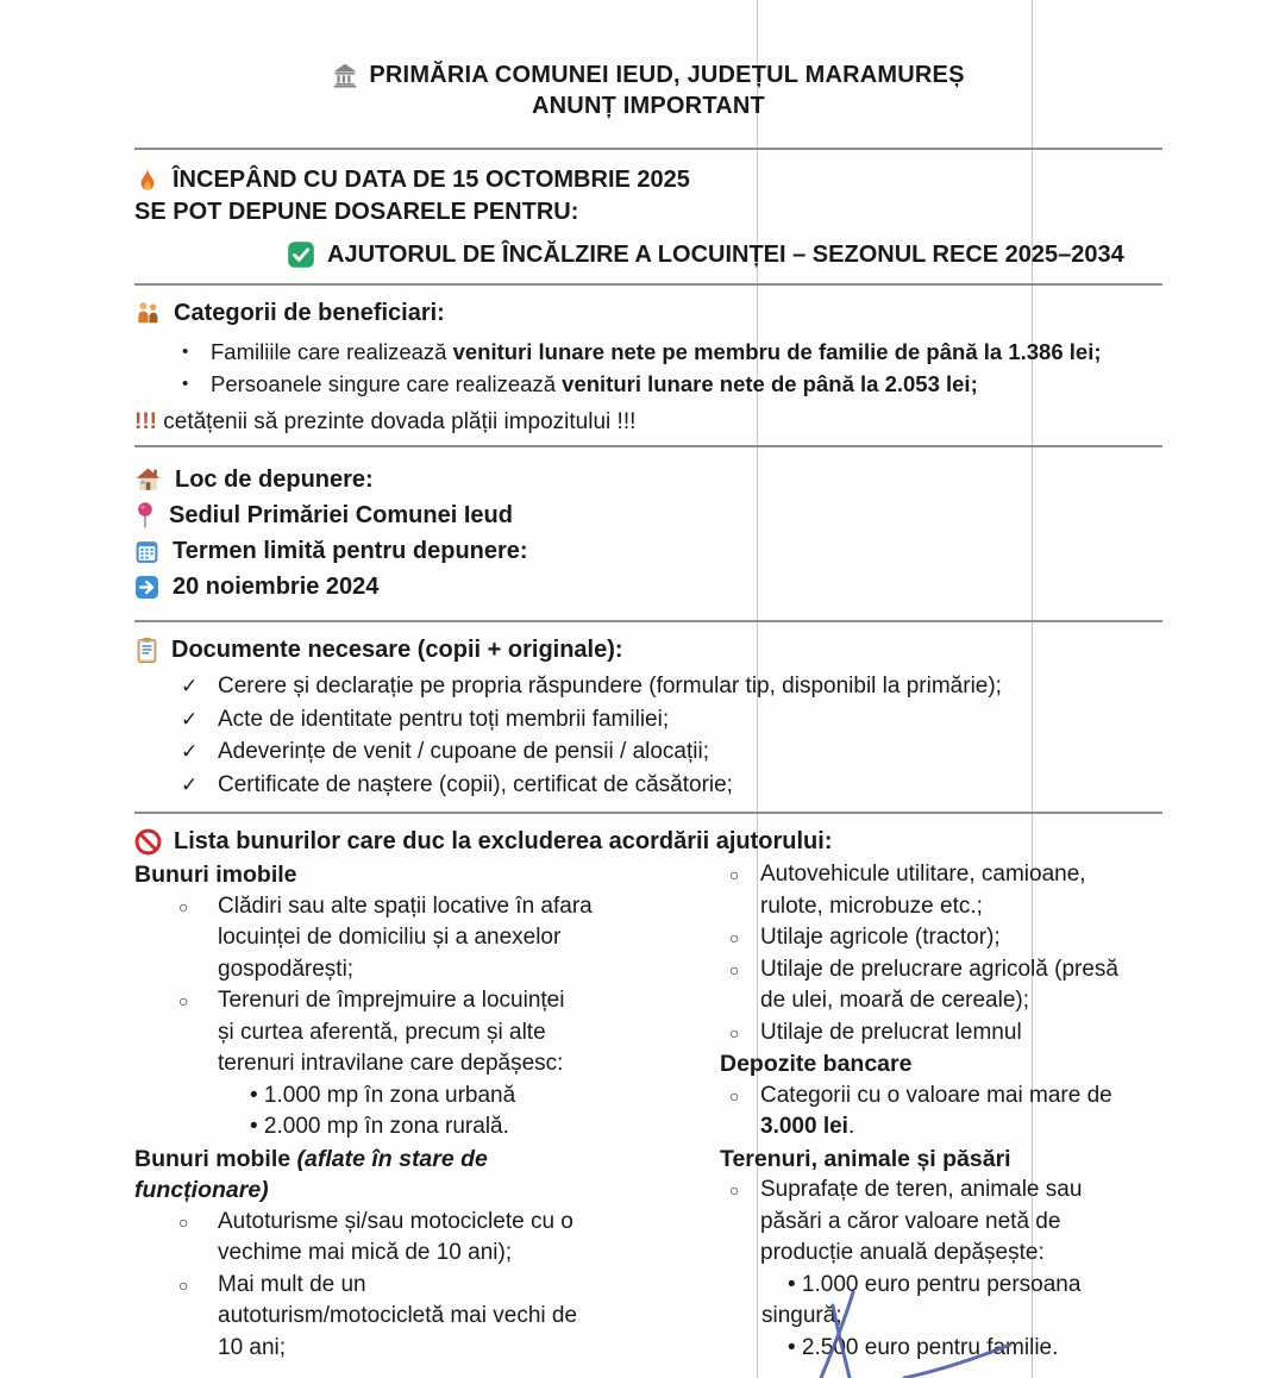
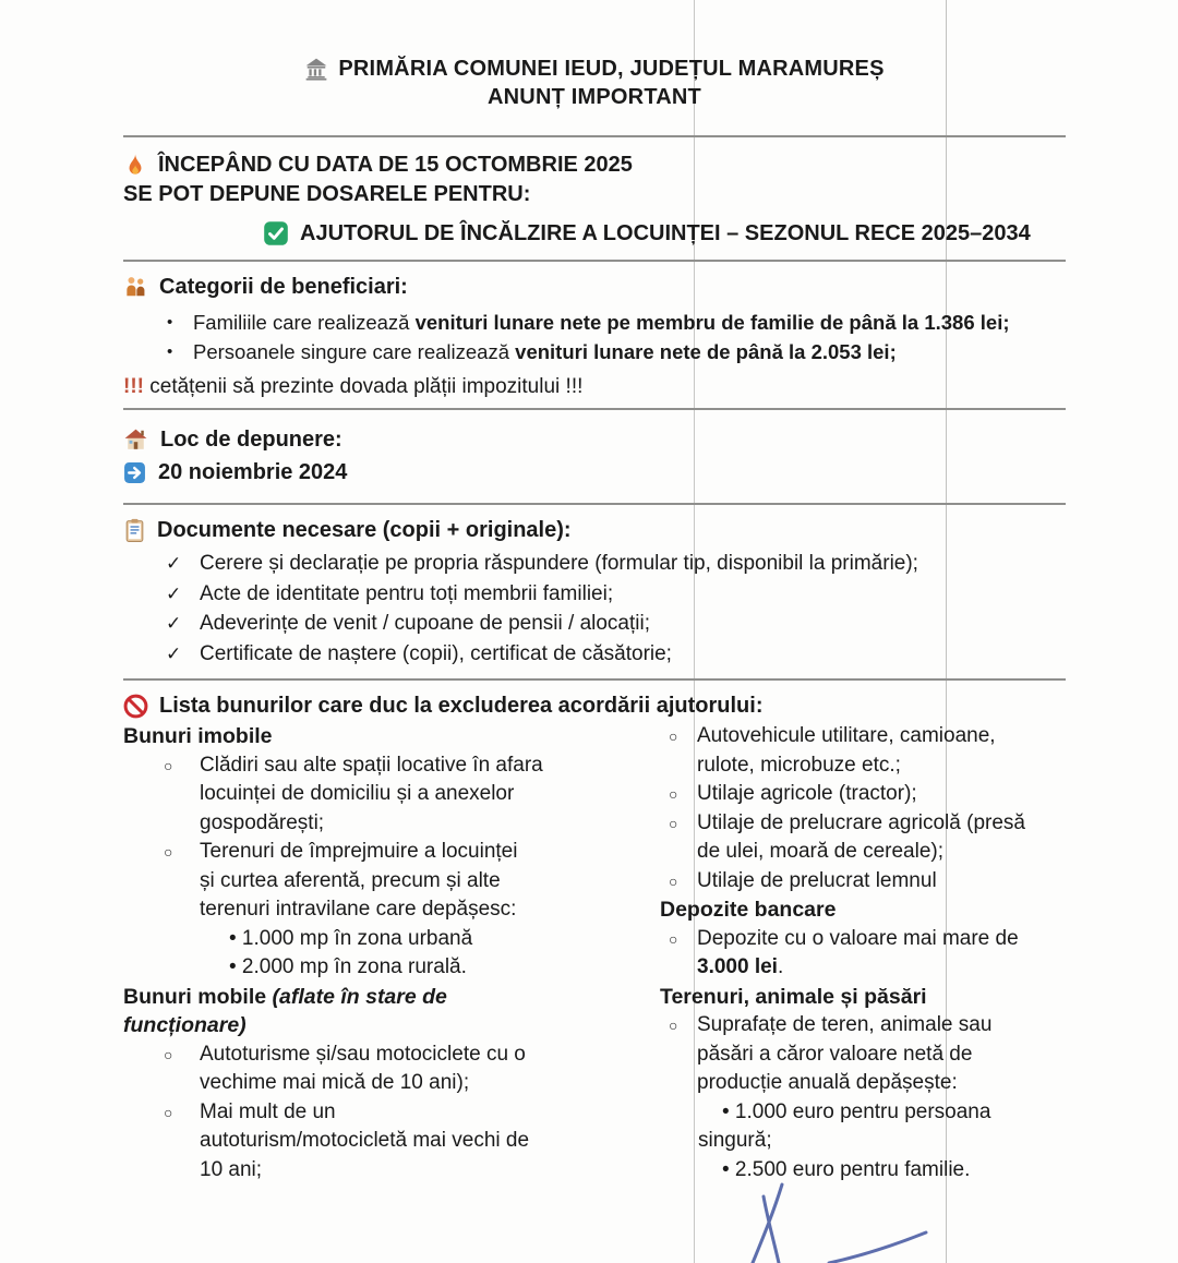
  PRIMĂRIA COMUNEI IEUD, JUDEȚUL MARAMUREȘ
  ANUNȚ IMPORTANT
  ÎNCEPÂND CU DATA DE 15 OCTOMBRIE 2025
  SE POT DEPUNE DOSARELE PENTRU:
  AJUTORUL DE ÎNCĂLZIRE A LOCUINȚEI – SEZONUL RECE 2025–2034
  Categorii de beneficiari:
  •
  Familiile care realizează venituri lunare nete pe membru de familie de până la 1.386 lei;
  •
  Persoanele singure care realizează venituri lunare nete de până la 2.053 lei;
  !!! cetățenii să prezinte dovada plății impozitului !!!
  Loc de depunere:
- Sediul Primăriei Comunei Ieud
- Termen limită pentru depunere:
  20 noiembrie 2024
  Documente necesare (copii + originale):
  ✓
  Cerere și declarație pe propria răspundere (formular tip, disponibil la primărie);
  ✓
  Acte de identitate pentru toți membrii familiei;
  ✓
  Adeverințe de venit / cupoane de pensii / alocații;
  ✓
  Certificate de naștere (copii), certificat de căsătorie;
  Lista bunurilor care duc la excluderea acordării ajutorului:
  Bunuri imobile
  ○
  Clădiri sau alte spații locative în afara
  locuinței de domiciliu și a anexelor
  gospodărești;
  ○
  Terenuri de împrejmuire a locuinței
  și curtea aferentă, precum și alte
  terenuri intravilane care depășesc:
  • 1.000 mp în zona urbană
  • 2.000 mp în zona rurală.
  Bunuri mobile (aflate în stare de
  funcționare)
  ○
  Autoturisme și/sau motociclete cu o
  vechime mai mică de 10 ani);
  ○
  Mai mult de un
  autoturism/motocicletă mai vechi de
  10 ani;
  ○
  Autovehicule utilitare, camioane,
  rulote, microbuze etc.;
  ○
  Utilaje agricole (tractor);
  ○
  Utilaje de prelucrare agricolă (presă
  de ulei, moară de cereale);
  ○
  Utilaje de prelucrat lemnul
  Depozite bancare
  ○
- Categorii cu o valoare mai mare de
+ Depozite cu o valoare mai mare de
  3.000 lei.
  Terenuri, animale și păsări
  ○
  Suprafațe de teren, animale sau
  păsări a căror valoare netă de
  producție anuală depășește:
  • 1.000 euro pentru persoana
  singură;
  • 2.500 euro pentru familie.
